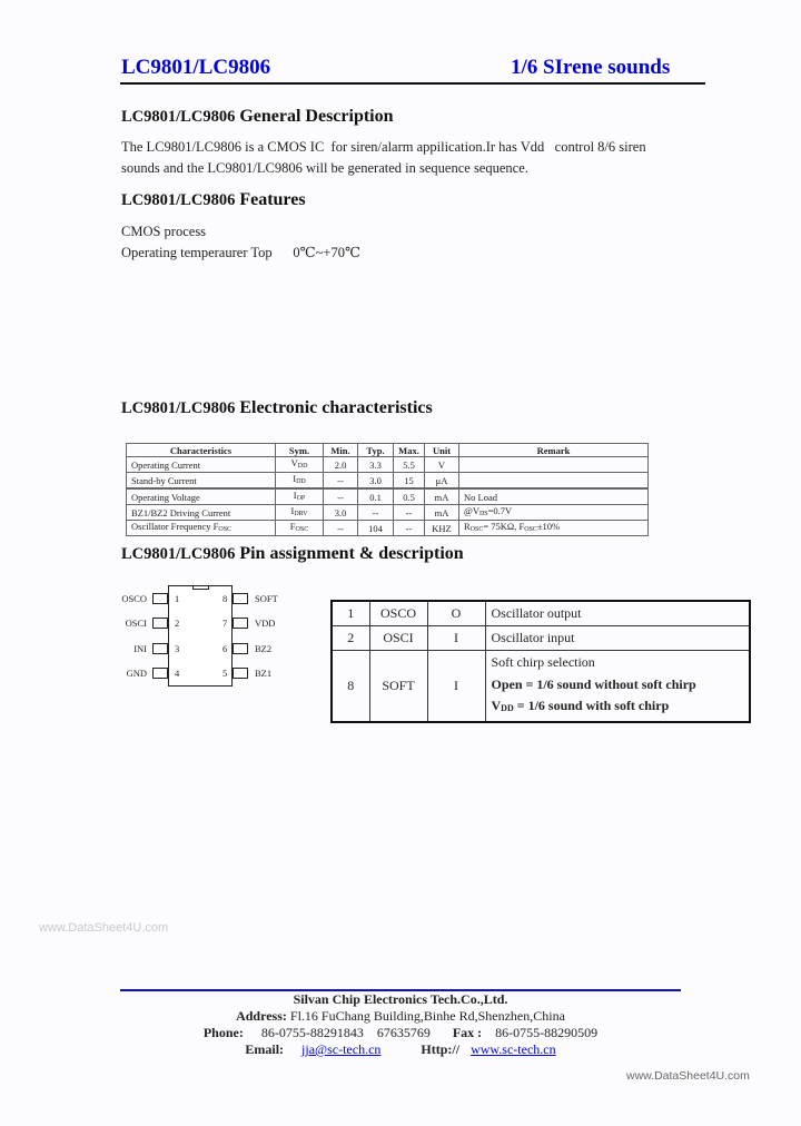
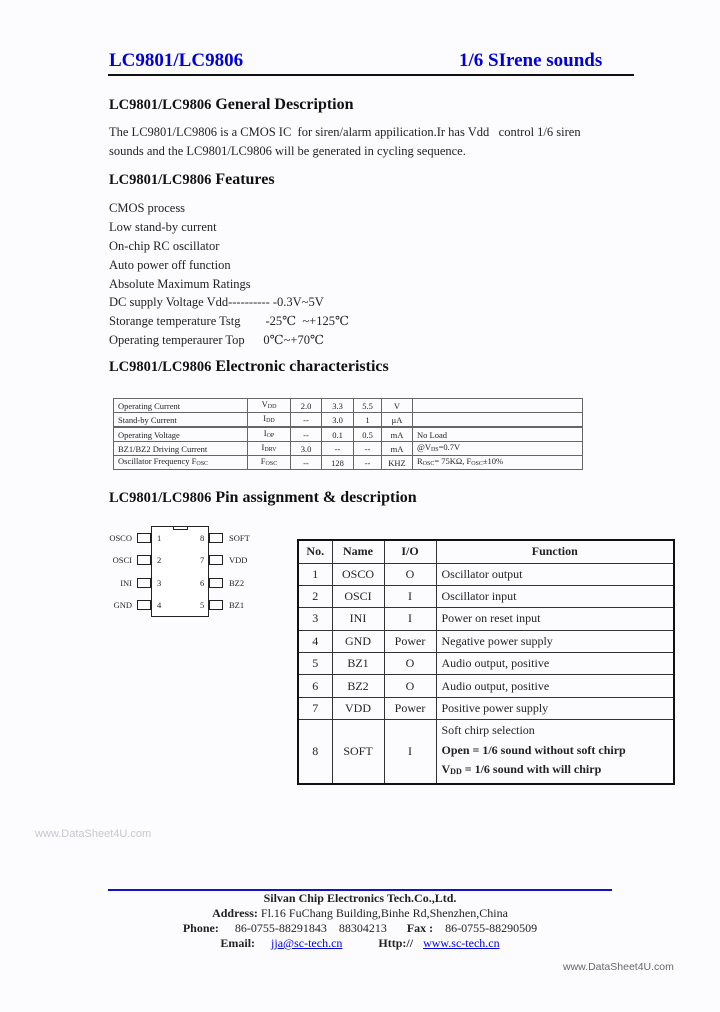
  LC9801/LC9806
  1/6 SIrene sounds
  LC9801/LC9806 General Description
- The LC9801/LC9806 is a CMOS IC for siren/alarm appilication.Ir has Vdd control 8/6 siren
+ The LC9801/LC9806 is a CMOS IC for siren/alarm appilication.Ir has Vdd control 1/6 siren
- sounds and the LC9801/LC9806 will be generated in sequence sequence.
+ sounds and the LC9801/LC9806 will be generated in cycling sequence.
  LC9801/LC9806 Features
  CMOS process
+ Low stand-by current
+ On-chip RC oscillator
+ Auto power off function
+ Absolute Maximum Ratings
+ DC supply Voltage Vdd---------- -0.3V~5V
+ Storange temperature Tstg -25℃ ~+125℃
  Operating temperaurer Top 0℃~+70℃
  LC9801/LC9806 Electronic characteristics
- Characteristics	Sym.	Min.	Typ.	Max.	Unit	Remark
  Operating Current	V	2.0	3.3	5.5	V
- Stand-by Current	I	--	3.0	15	μA
+ Stand-by Current	I	--	3.0	1	μA
  Operating Voltage	I	--	0.1	0.5	mA	No Load
  BZ1/BZ2 Driving Current	I	3.0	--	--	mA	@V =0.7V
- Oscillator Frequency F	F	--	104	--	KHZ	R = 75KΩ, F ±10%
+ Oscillator Frequency F	F	--	128	--	KHZ	R = 75KΩ, F ±10%
  LC9801/LC9806 Pin assignment & description
  OSCO
  OSCI
  INI
  GND
  1
  2
  3
  4
  8
  7
  6
  5
  SOFT
  VDD
  BZ2
  BZ1
+ No.	Name	I/O	Function
  1	OSCO	O	Oscillator output
  2	OSCI	I	Oscillator input
+ 3	INI	I	Power on reset input
+ 4	GND	Power	Negative power supply
+ 5	BZ1	O	Audio output, positive
+ 6	BZ2	O	Audio output, positive
+ 7	VDD	Power	Positive power supply
- 8	SOFT	I	Soft chirp selection Open = 1/6 sound without soft chirp VDD = 1/6 sound with soft chirp
+ 8	SOFT	I	Soft chirp selection Open = 1/6 sound without soft chirp VDD = 1/6 sound with will chirp
  www.DataSheet4U.com
  Silvan Chip Electronics Tech.Co.,Ltd.
  Address: Fl.16 FuChang Building,Binhe Rd,Shenzhen,China
- Phone: 86-0755-88291843 67635769 Fax : 86-0755-88290509
+ Phone: 86-0755-88291843 88304213 Fax : 86-0755-88290509
  Email: jja@sc-tech.cn Http:// www.sc-tech.cn
  www.DataSheet4U.com
